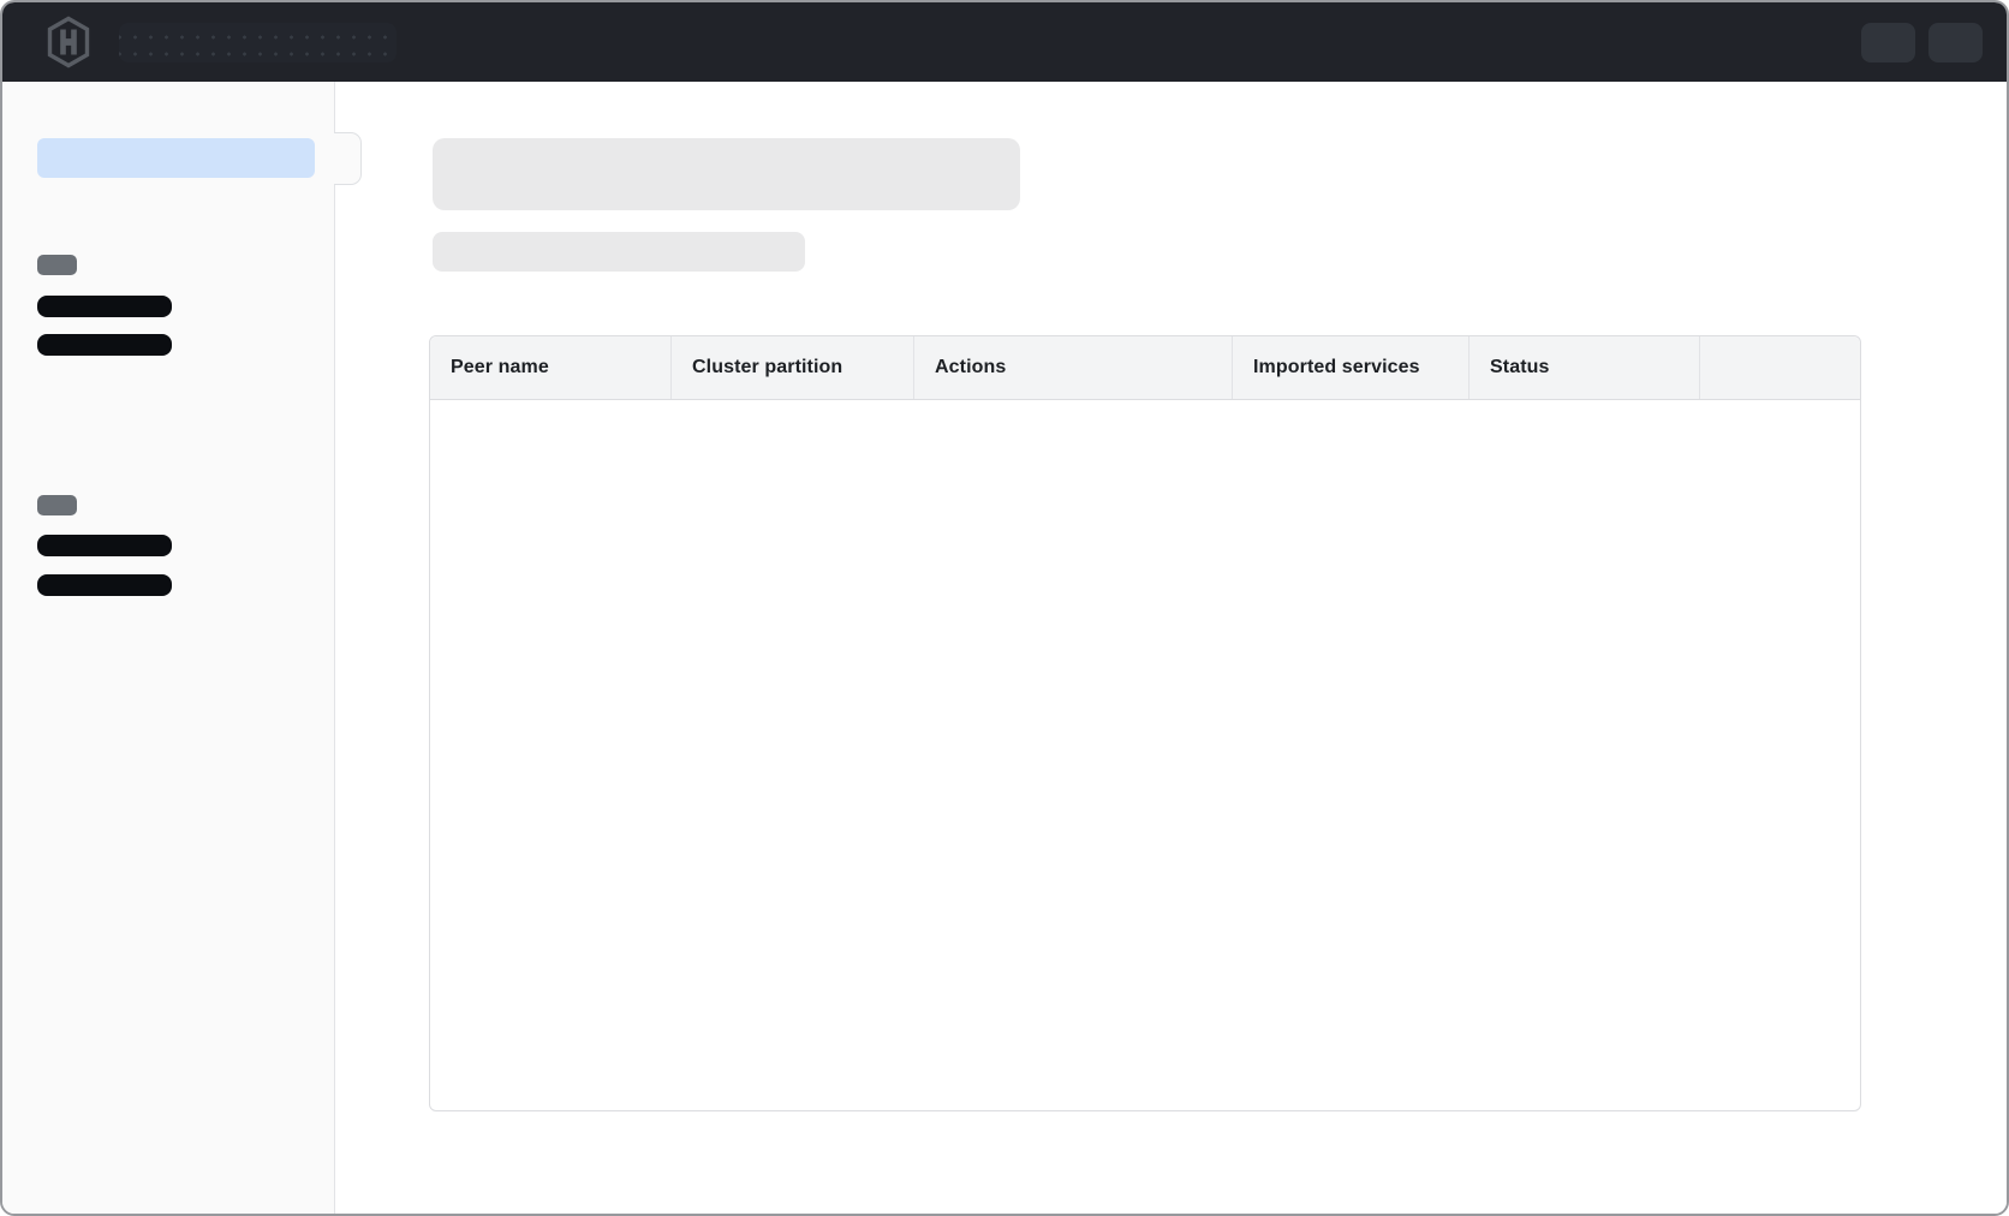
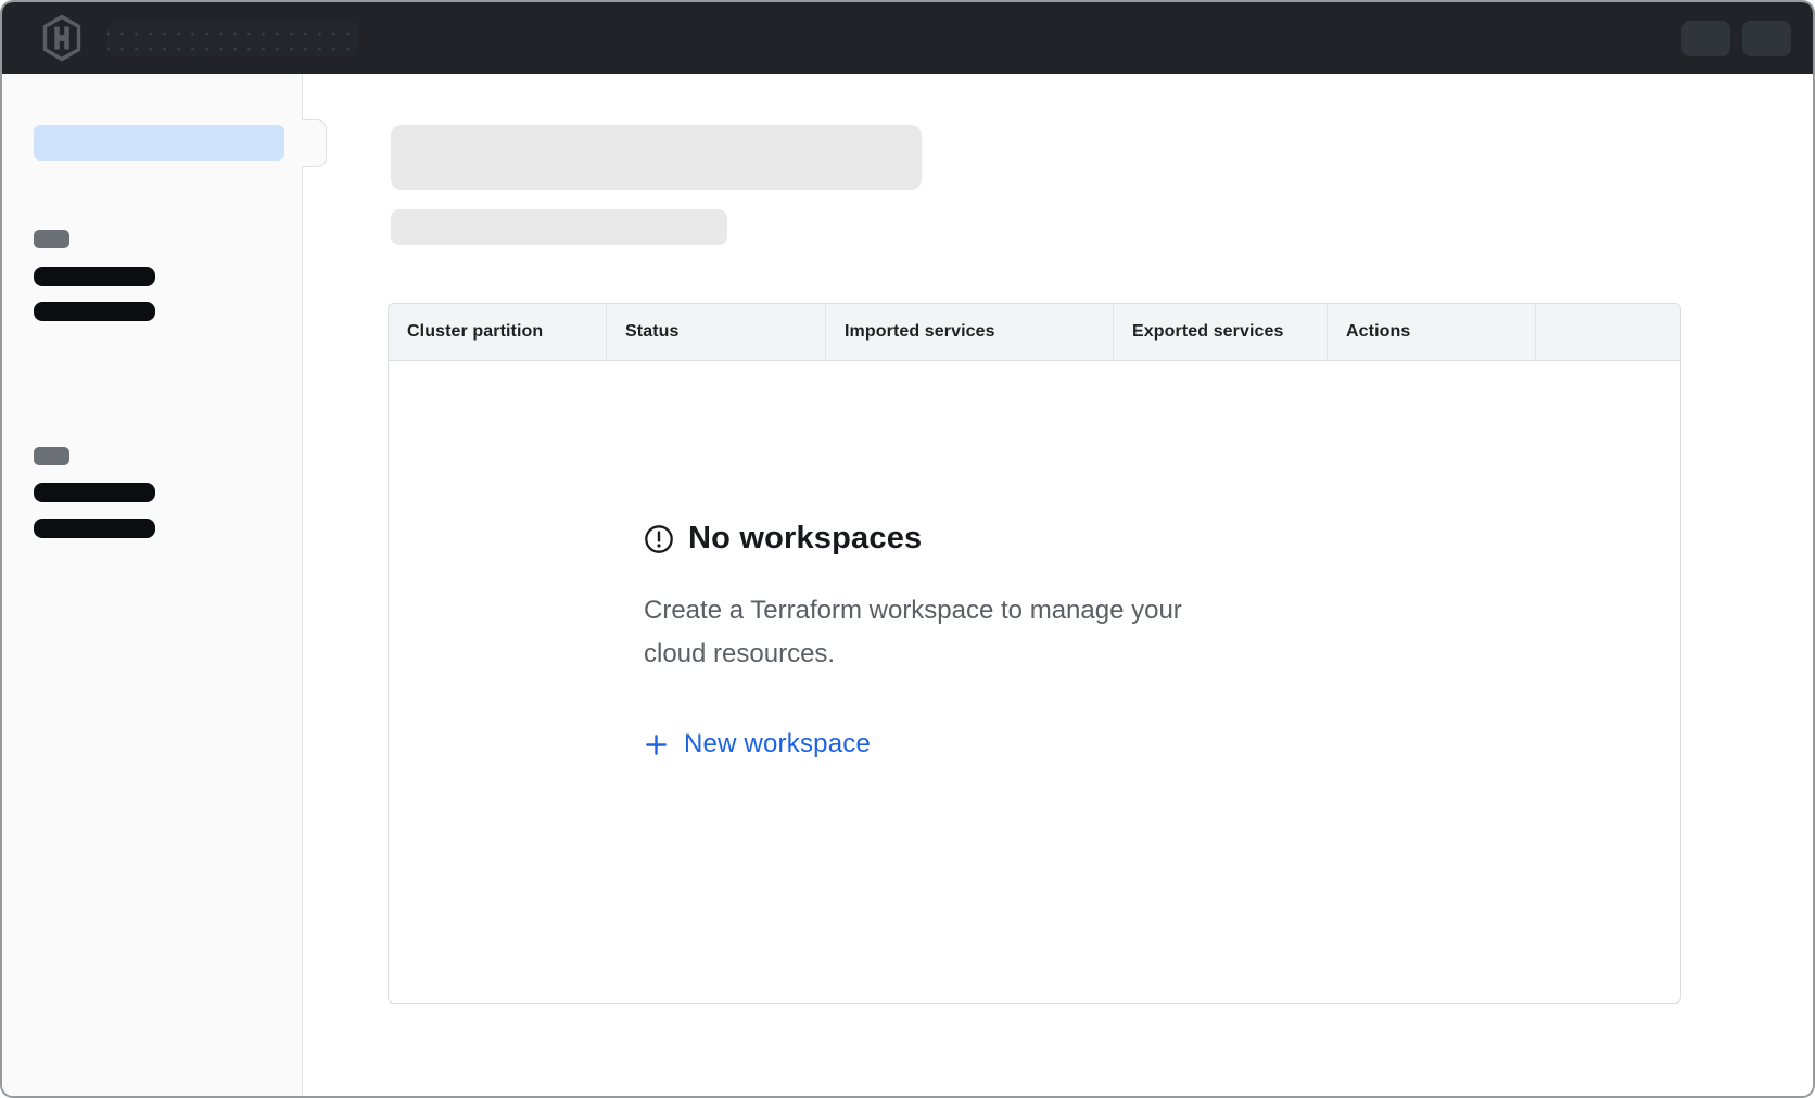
- Peer name
  Cluster partition
- Actions
+ Status
  Imported services
+ Exported services
- Status
+ Actions
+ No workspaces
+ Create a Terraform workspace to manage your
+ cloud resources.
+ New workspace
